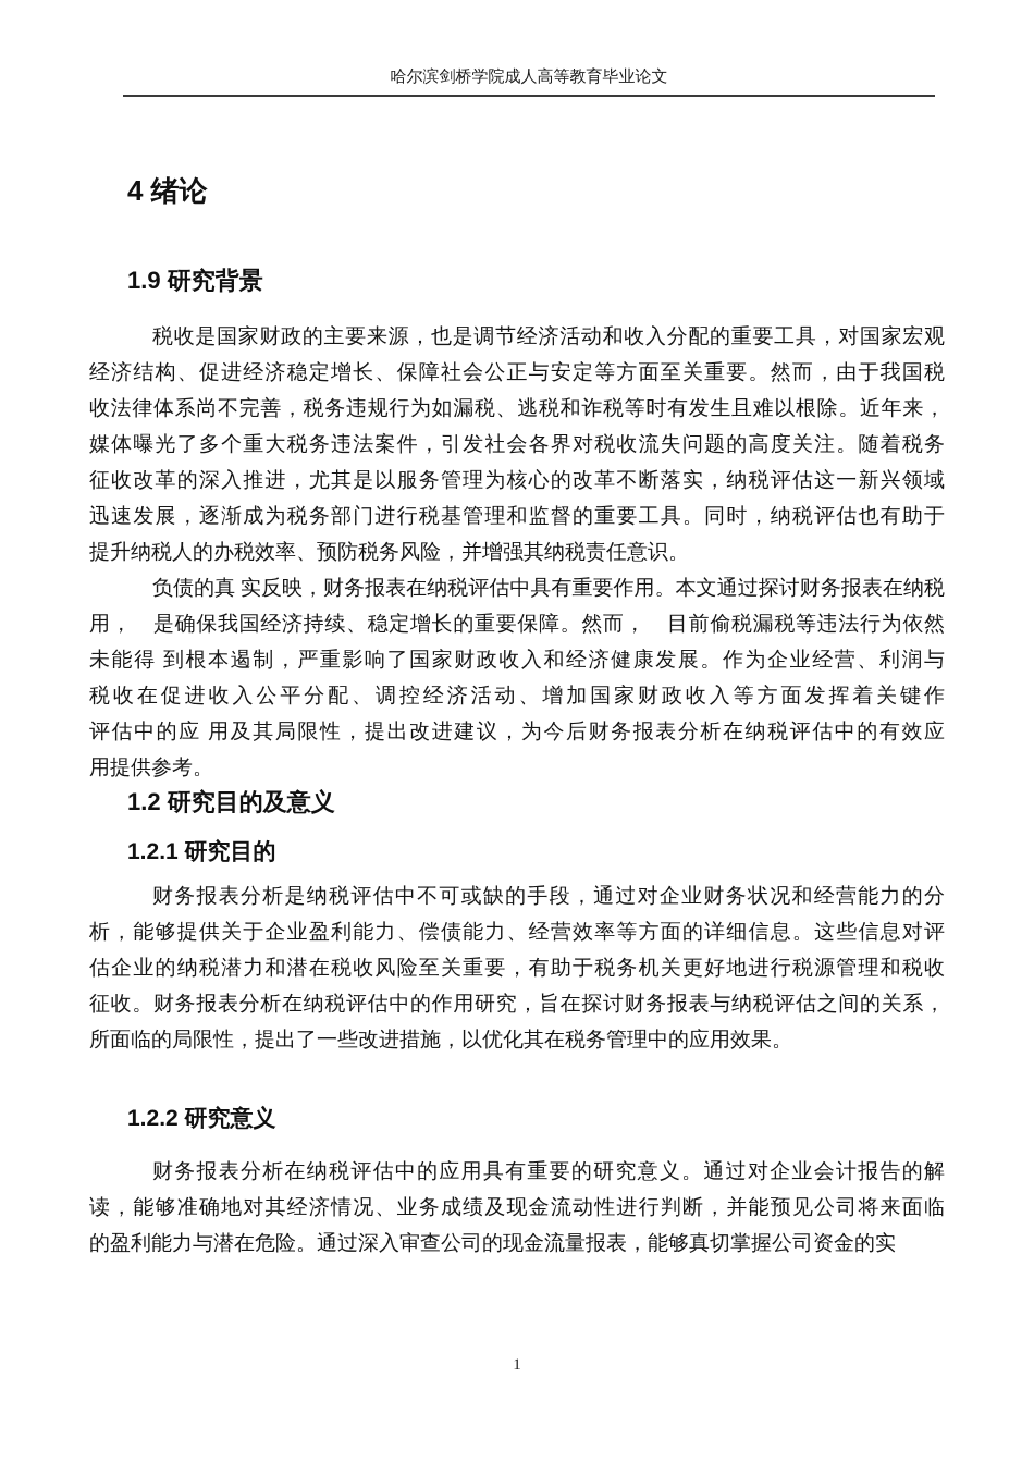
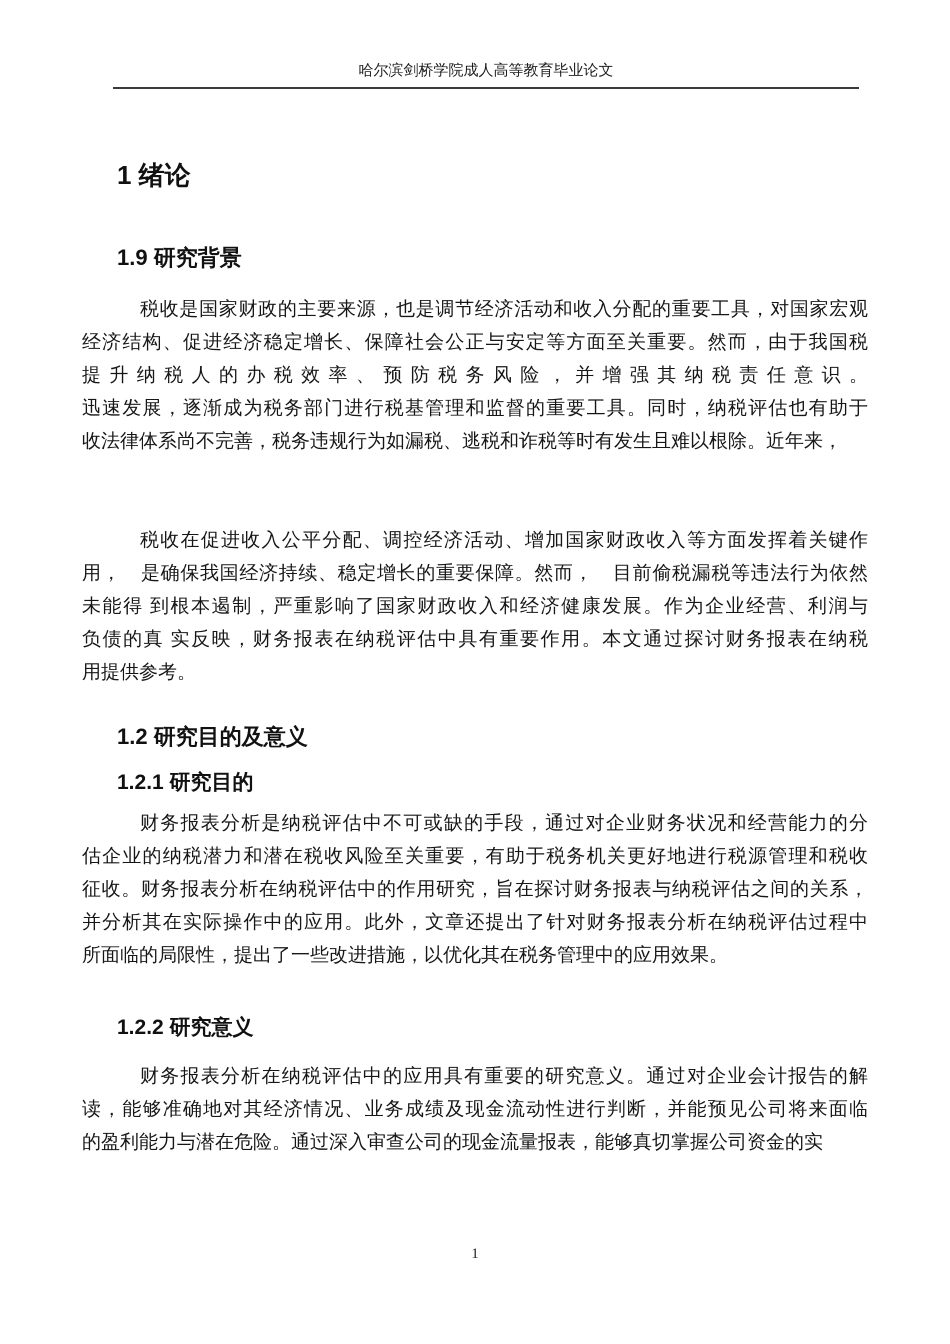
  哈尔滨剑桥学院成人高等教育毕业论文
- 4 绪论
+ 1 绪论
  1.9 研究背景
  税收是国家财政的主要来源，也是调节经济活动和收入分配的重要工具，对国家宏观
  经济结构、促进经济稳定增长、保障社会公正与安定等方面至关重要。然而，由于我国税
- 收法律体系尚不完善，税务违规行为如漏税、逃税和诈税等时有发生且难以根除。近年来，
+ 提升纳税人的办税效率、预防税务风险，并增强其纳税责任意识。
- 媒体曝光了多个重大税务违法案件，引发社会各界对税收流失问题的高度关注。随着税务
- 征收改革的深入推进，尤其是以服务管理为核心的改革不断落实，纳税评估这一新兴领域
  迅速发展，逐渐成为税务部门进行税基管理和监督的重要工具。同时，纳税评估也有助于
- 提升纳税人的办税效率、预防税务风险，并增强其纳税责任意识。
+ 收法律体系尚不完善，税务违规行为如漏税、逃税和诈税等时有发生且难以根除。近年来，
- 负债的真 实反映，财务报表在纳税评估中具有重要作用。本文通过探讨财务报表在纳税
+ 税收在促进收入公平分配、调控经济活动、增加国家财政收入等方面发挥着关键作
  用， 是确保我国经济持续、稳定增长的重要保障。然而， 目前偷税漏税等违法行为依然
  未能得 到根本遏制，严重影响了国家财政收入和经济健康发展。作为企业经营、利润与
- 税收在促进收入公平分配、调控经济活动、增加国家财政收入等方面发挥着关键作
+ 负债的真 实反映，财务报表在纳税评估中具有重要作用。本文通过探讨财务报表在纳税
- 评估中的应 用及其局限性，提出改进建议，为今后财务报表分析在纳税评估中的有效应
  用提供参考。
  1.2 研究目的及意义
  1.2.1 研究目的
  财务报表分析是纳税评估中不可或缺的手段，通过对企业财务状况和经营能力的分
- 析，能够提供关于企业盈利能力、偿债能力、经营效率等方面的详细信息。这些信息对评
  估企业的纳税潜力和潜在税收风险至关重要，有助于税务机关更好地进行税源管理和税收
  征收。财务报表分析在纳税评估中的作用研究，旨在探讨财务报表与纳税评估之间的关系，
+ 并分析其在实际操作中的应用。此外，文章还提出了针对财务报表分析在纳税评估过程中
  所面临的局限性，提出了一些改进措施，以优化其在税务管理中的应用效果。
  1.2.2 研究意义
  财务报表分析在纳税评估中的应用具有重要的研究意义。通过对企业会计报告的解
  读，能够准确地对其经济情况、业务成绩及现金流动性进行判断，并能预见公司将来面临
  的盈利能力与潜在危险。通过深入审查公司的现金流量报表，能够真切掌握公司资金的实
  1
